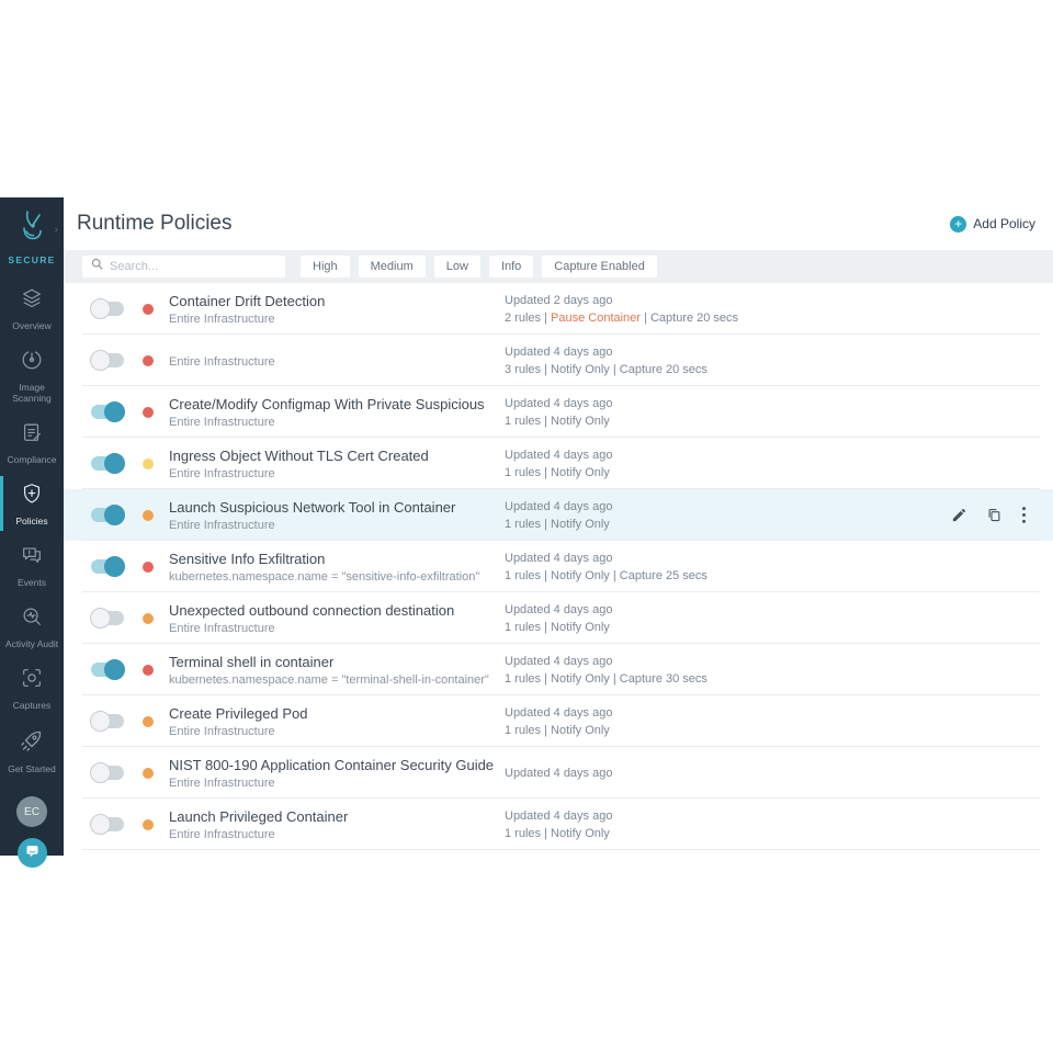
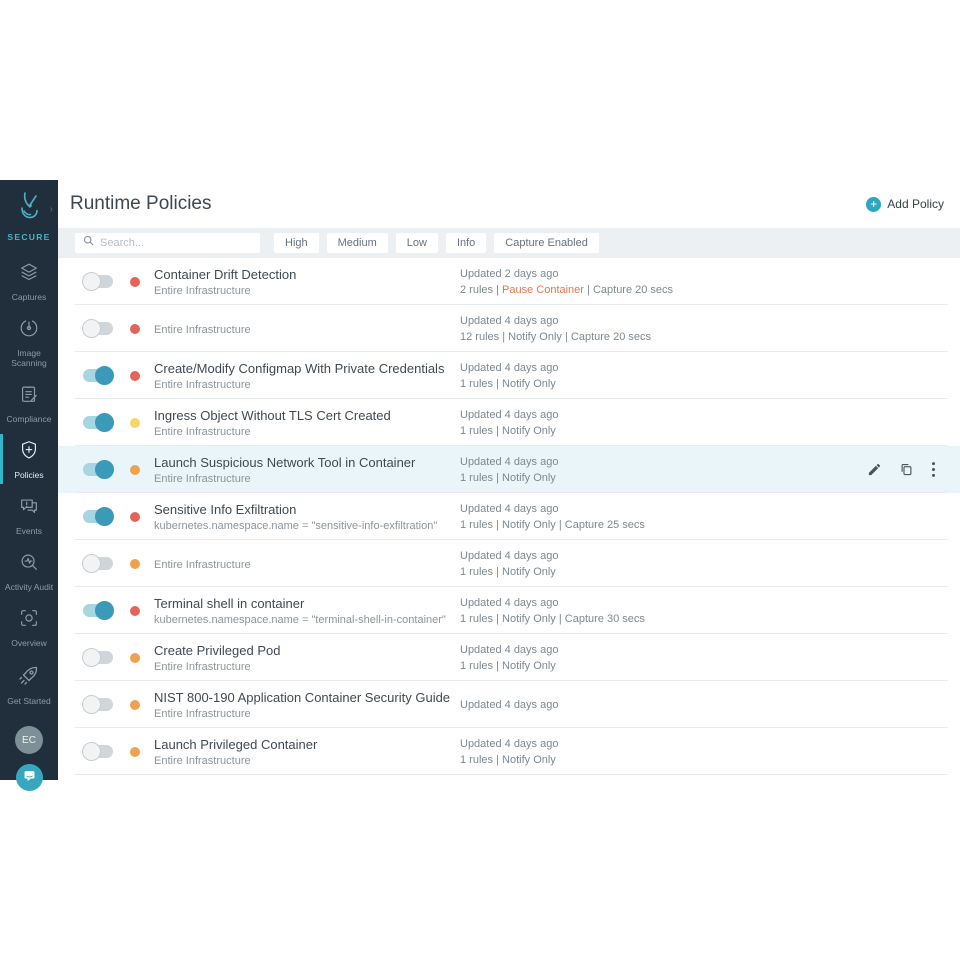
  ›
  SECURE
- Overview
+ Captures
  Image Scanning
  Compliance
  Policies
  Events
  Activity Audit
- Captures
+ Overview
  Get Started
  EC
  Runtime Policies
  +
  Add Policy
  Search...
  High
  Medium
  Low
  Info
  Capture Enabled
  Container Drift Detection
  Entire Infrastructure
  Updated 2 days ago
  2 rules | Pause Container | Capture 20 secs
  Entire Infrastructure
  Updated 4 days ago
- 3 rules | Notify Only | Capture 20 secs
+ 12 rules | Notify Only | Capture 20 secs
- Create/Modify Configmap With Private Suspicious
+ Create/Modify Configmap With Private Credentials
  Entire Infrastructure
  Updated 4 days ago
  1 rules | Notify Only
  Ingress Object Without TLS Cert Created
  Entire Infrastructure
  Updated 4 days ago
  1 rules | Notify Only
  Launch Suspicious Network Tool in Container
  Entire Infrastructure
  Updated 4 days ago
  1 rules | Notify Only
  Sensitive Info Exfiltration
  kubernetes.namespace.name = "sensitive-info-exfiltration"
  Updated 4 days ago
  1 rules | Notify Only | Capture 25 secs
- Unexpected outbound connection destination
  Entire Infrastructure
  Updated 4 days ago
  1 rules | Notify Only
  Terminal shell in container
  kubernetes.namespace.name = "terminal-shell-in-container"
  Updated 4 days ago
  1 rules | Notify Only | Capture 30 secs
  Create Privileged Pod
  Entire Infrastructure
  Updated 4 days ago
  1 rules | Notify Only
  NIST 800-190 Application Container Security Guide
  Entire Infrastructure
  Updated 4 days ago
  Launch Privileged Container
  Entire Infrastructure
  Updated 4 days ago
  1 rules | Notify Only
